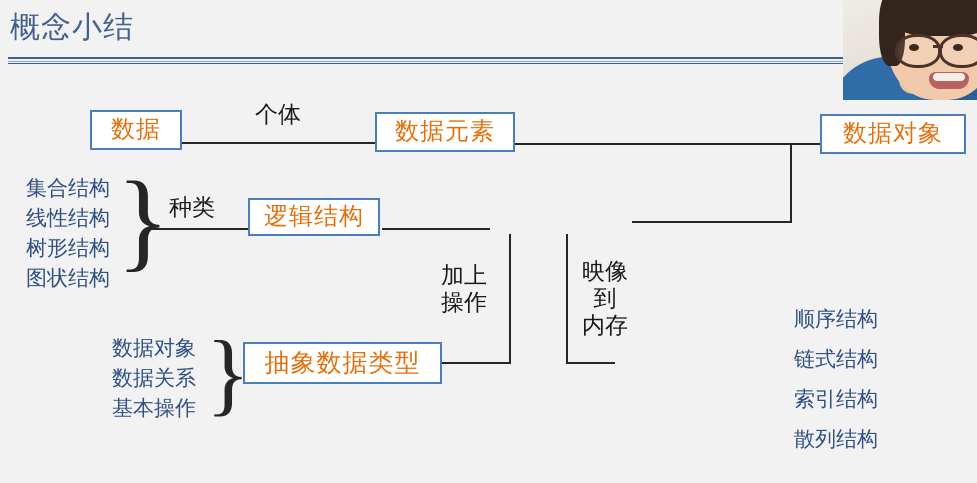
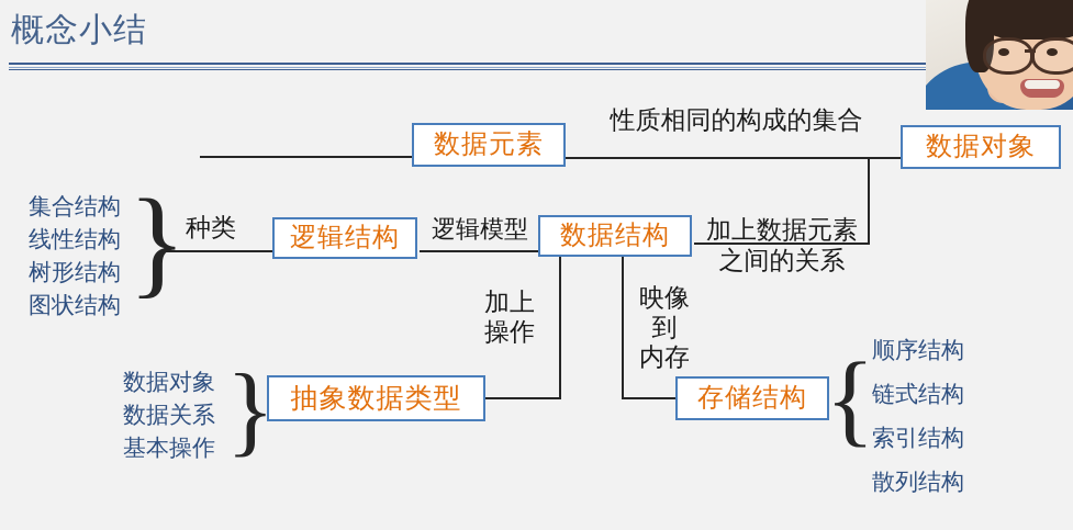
  概念小结
- 数据
- 个体
  数据元素
+ 性质相同的构成的集合
  数据对象
  集合结构
  线性结构
  树形结构
  图状结构
  }
  种类
  逻辑结构
+ 逻辑模型
+ 数据结构
+ 加上数据元素
+ 之间的关系
  加上
  操作
  映像
  到
  内存
  数据对象
  数据关系
  基本操作
  }
  抽象数据类型
+ 存储结构
+ {
  顺序结构
  链式结构
  索引结构
  散列结构
